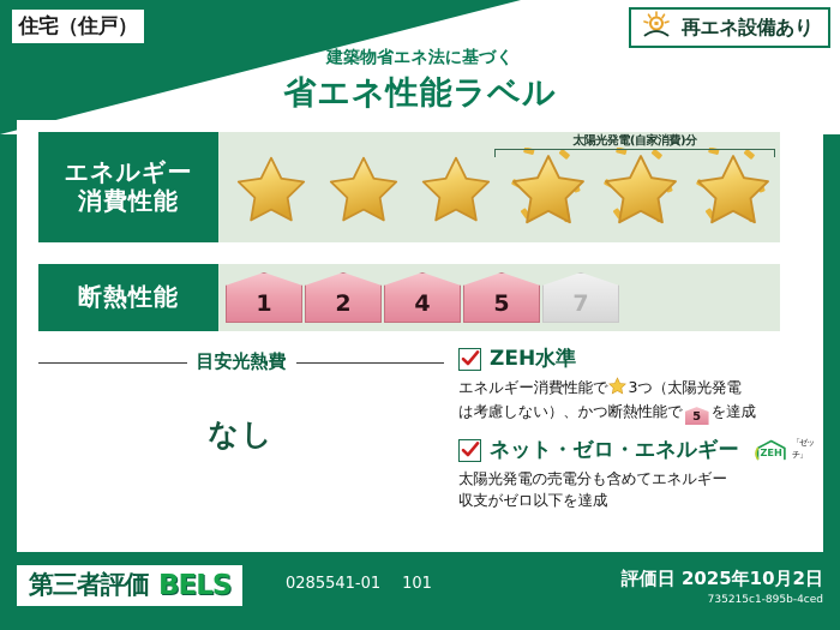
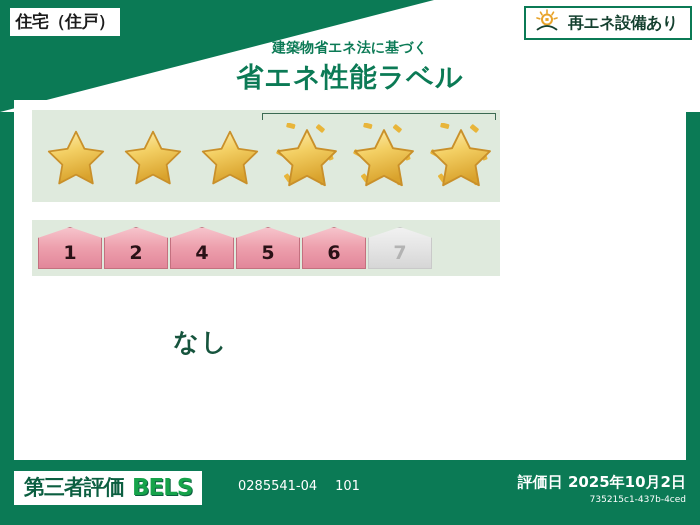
  住宅（住戸）
  再エネ設備あり
  建築物省エネ法に基づく
  省エネ性能ラベル
- エネルギー
- 消費性能
- 太陽光発電(自家消費)分
- 断熱性能
  1
  2
  4
  5
+ 6
  7
- 目安光熱費
  なし
- ZEH水準
- エネルギー消費性能で 3つ（太陽光発電
- は考慮しない）、かつ断熱性能で 5 を達成
- ネット・ゼロ・エネルギー
- ZEH
- 「ゼッチ」
- 太陽光発電の売電分も含めてエネルギー
- 収支がゼロ以下を達成
  第三者評価
  BELS
- 0285541-01 101
+ 0285541-04 101
  評価日 2025年10月2日
- 735215c1-895b-4ced
+ 735215c1-437b-4ced
